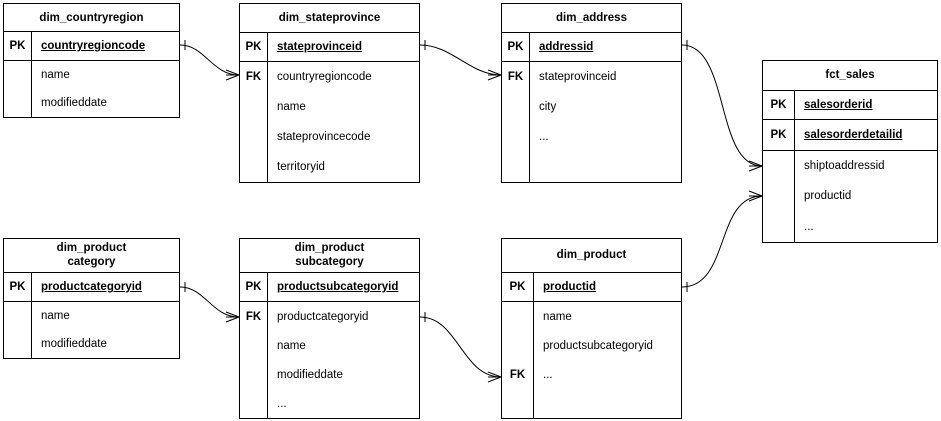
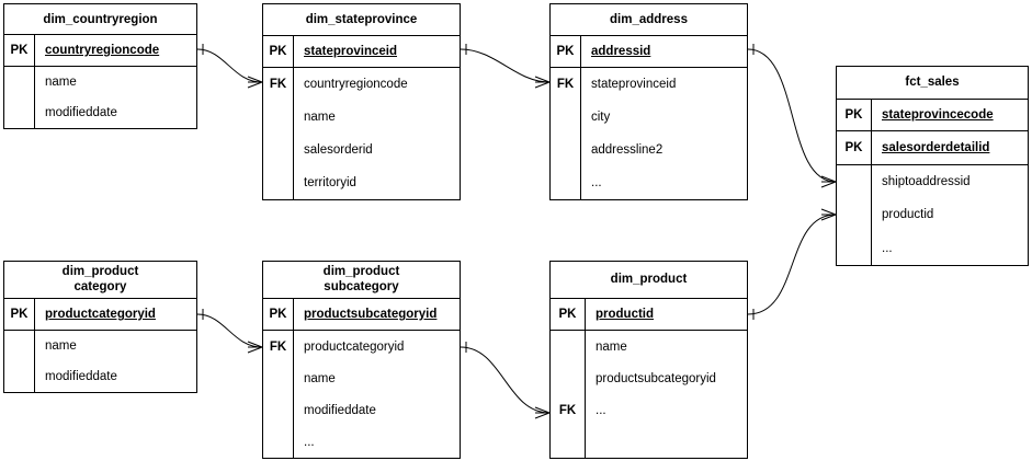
  dim_countryregion
  PK
  countryregioncode
  name
  modifieddate
  dim_stateprovince
  PK
  stateprovinceid
  FK
  countryregioncode
  name
- stateprovincecode
+ salesorderid
  territoryid
  dim_address
  PK
  addressid
  FK
  stateprovinceid
  city
+ addressline2
  ...
  fct_sales
  PK
- salesorderid
+ stateprovincecode
  PK
  salesorderdetailid
  shiptoaddressid
  productid
  ...
  dim_product
  category
  PK
  productcategoryid
  name
  modifieddate
  dim_product
  subcategory
  PK
  productsubcategoryid
  FK
  productcategoryid
  name
  modifieddate
  ...
  dim_product
  PK
  productid
  FK
  name
  productsubcategoryid
  ...
